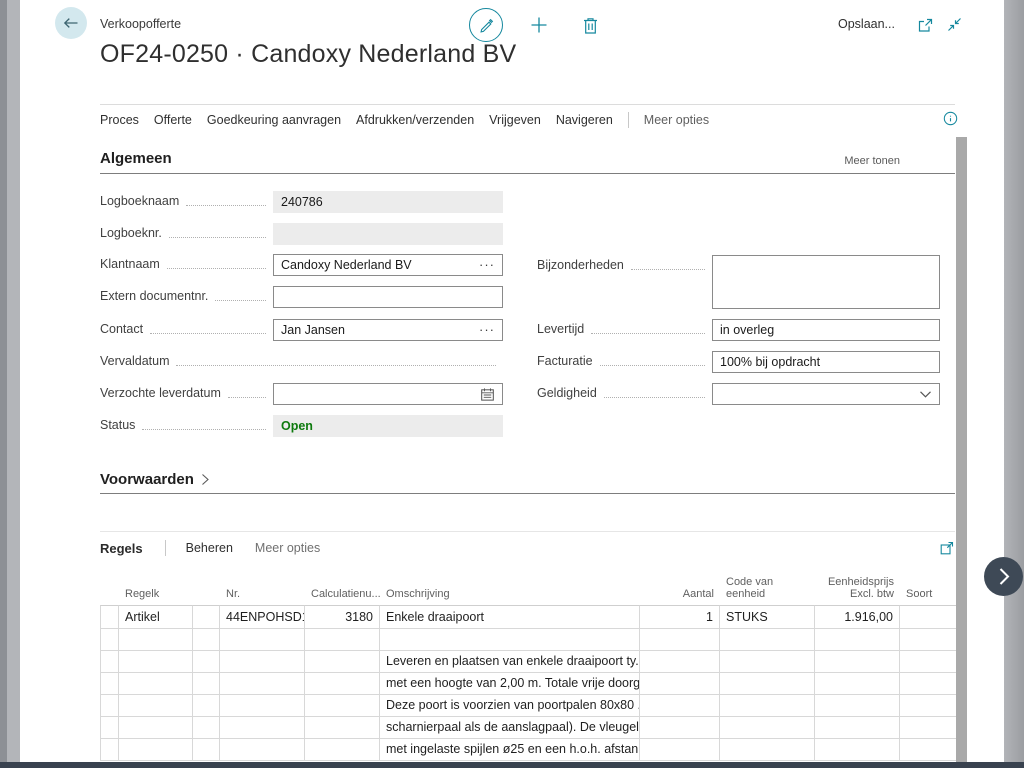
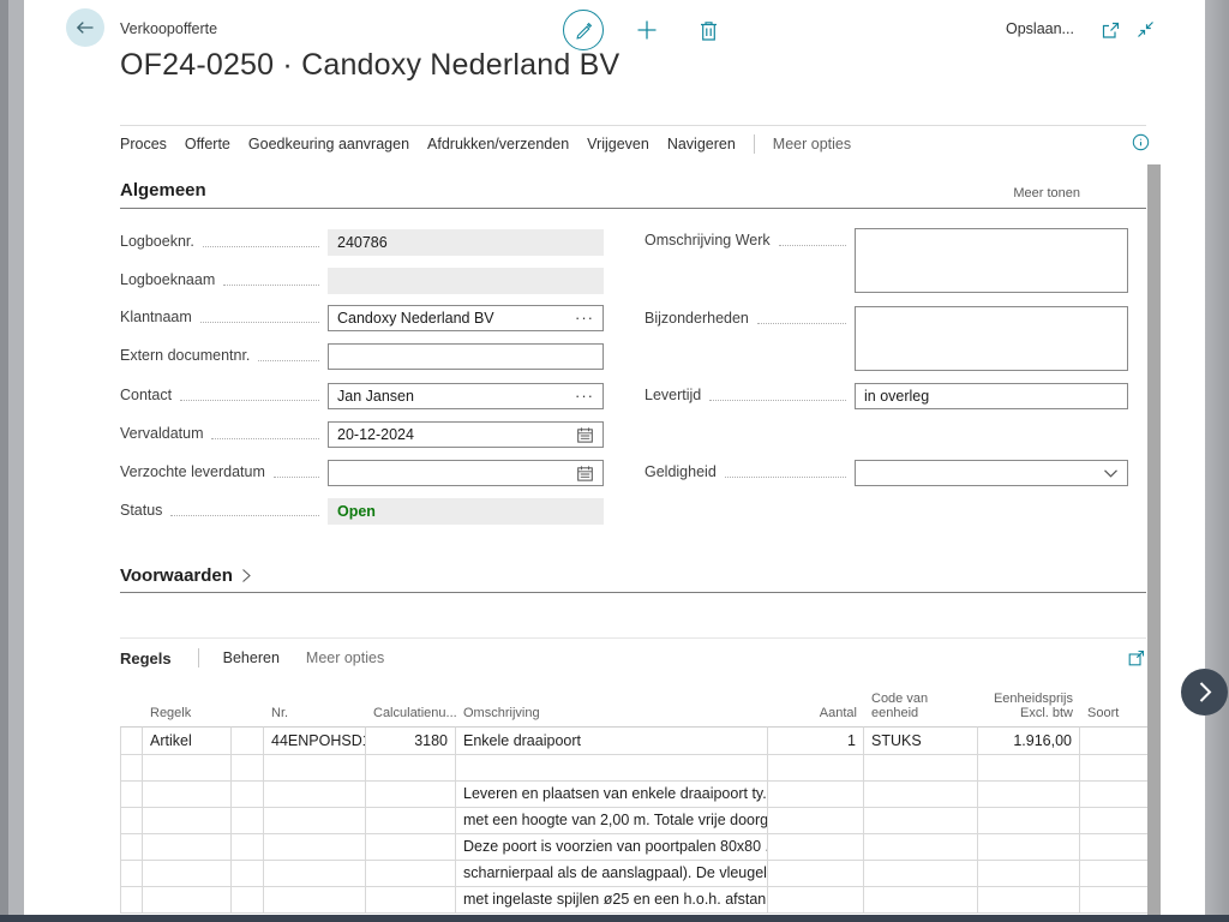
  Verkoopofferte
  OF24-0250 · Candoxy Nederland BV
  Opslaan...
  Proces
  Offerte
  Goedkeuring aanvragen
  Afdrukken/verzenden
  Vrijgeven
  Navigeren
  Meer opties
  Algemeen
  Meer tonen
- Logboeknaam
+ Logboeknr.
  240786
- Logboeknr.
+ Logboeknaam
  Klantnaam
  Candoxy Nederland BV
  ···
  Extern documentnr.
  Contact
  Jan Jansen
  ···
  Vervaldatum
+ 20-12-2024
  Verzochte leverdatum
  Status
  Open
+ Omschrijving Werk
  Bijzonderheden
  Levertijd
  in overleg
- Facturatie
- 100% bij opdracht
  Geldigheid
  Voorwaarden
  Regels
  Beheren
  Meer opties
  Regelk
  Nr.
  Calculatienu..
  Omschrijving
  Aantal
  Code van
  eenheid
  Eenheidsprijs
  Excl. btw
  Soort
  Artikel
  3180
  Enkele draaipoort
  1
  STUKS
  1.916,00
  Leveren en plaatsen van enkele draaipoort ty.
  met een hoogte van 2,00 m. Totale vrije doorg
  Deze poort is voorzien van poortpalen 80x80 .
  scharnierpaal als de aanslagpaal). De vleugel
  met ingelaste spijlen ø25 en een h.o.h. afstan.
